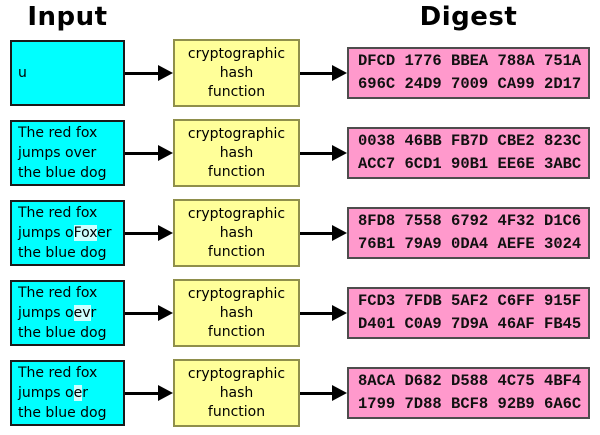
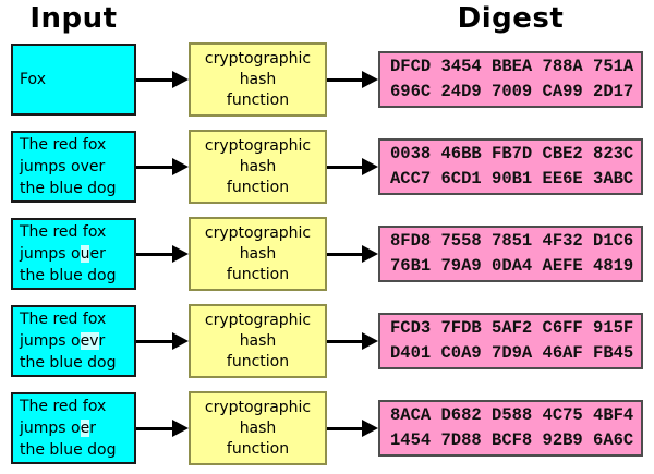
  Input
  Digest
- u
+ Fox
  cryptographic
  hash
  function
- DFCD 1776 BBEA 788A 751A
+ DFCD 3454 BBEA 788A 751A
  696C 24D9 7009 CA99 2D17
  The red fox
  jumps over
  the blue dog
  cryptographic
  hash
  function
  0038 46BB FB7D CBE2 823C
  ACC7 6CD1 90B1 EE6E 3ABC
  The red fox
- jumps oFoxer
+ jumps ouer
  the blue dog
  cryptographic
  hash
  function
- 8FD8 7558 6792 4F32 D1C6
+ 8FD8 7558 7851 4F32 D1C6
- 76B1 79A9 0DA4 AEFE 3024
+ 76B1 79A9 0DA4 AEFE 4819
  The red fox
  jumps oevr
  the blue dog
  cryptographic
  hash
  function
  FCD3 7FDB 5AF2 C6FF 915F
  D401 C0A9 7D9A 46AF FB45
  The red fox
  jumps oer
  the blue dog
  cryptographic
  hash
  function
  8ACA D682 D588 4C75 4BF4
- 1799 7D88 BCF8 92B9 6A6C
+ 1454 7D88 BCF8 92B9 6A6C
